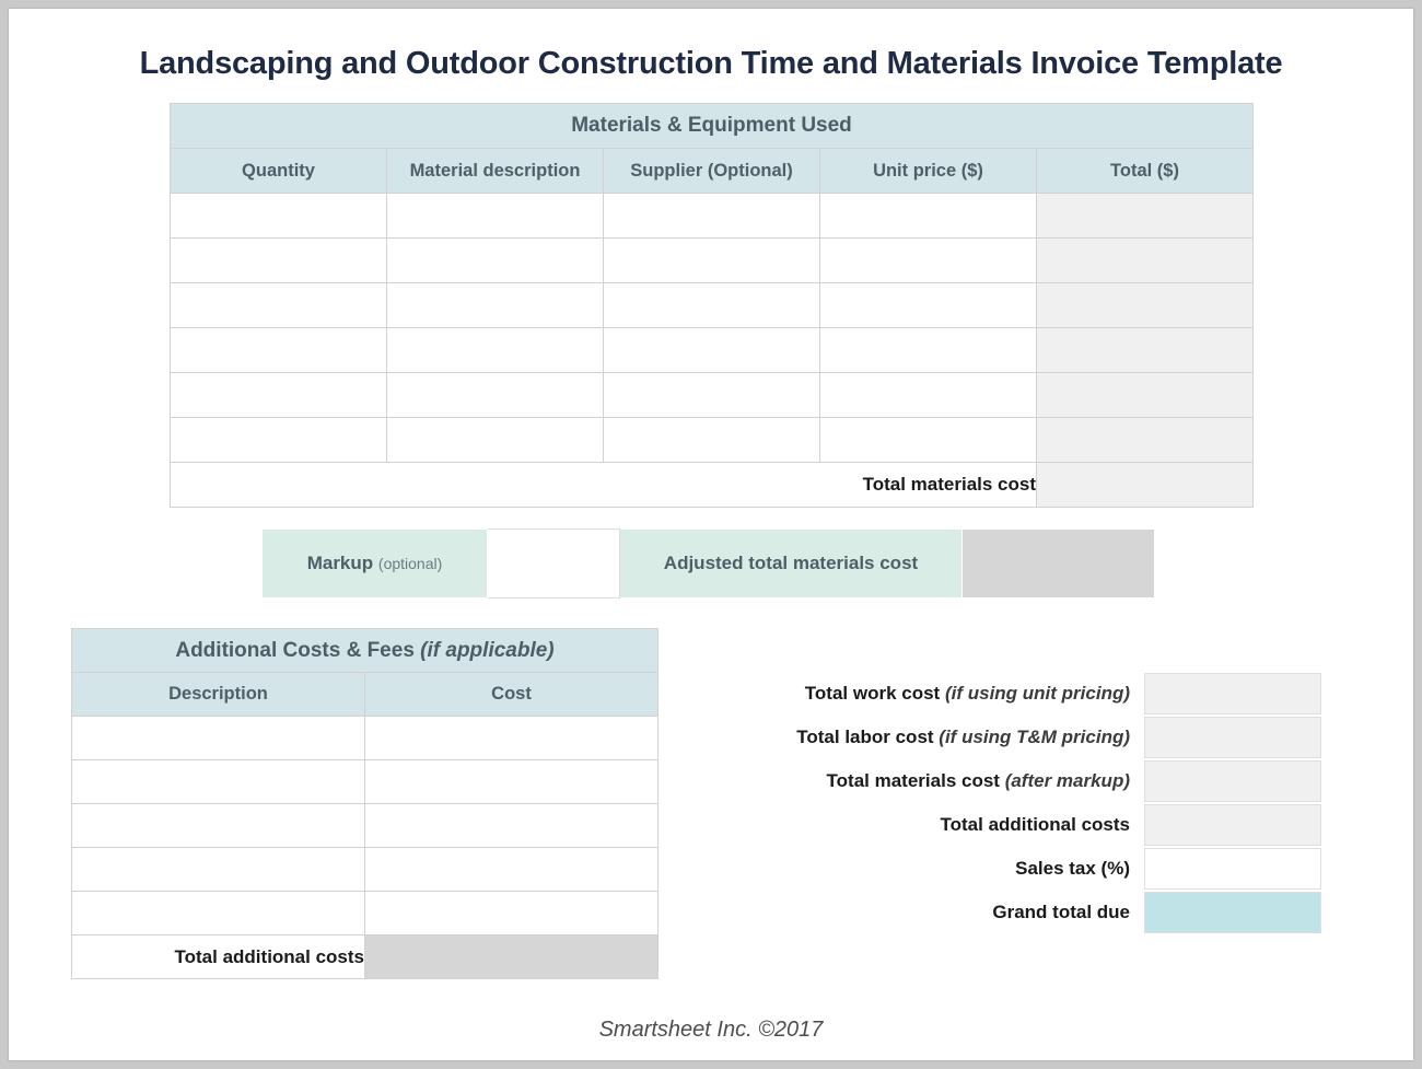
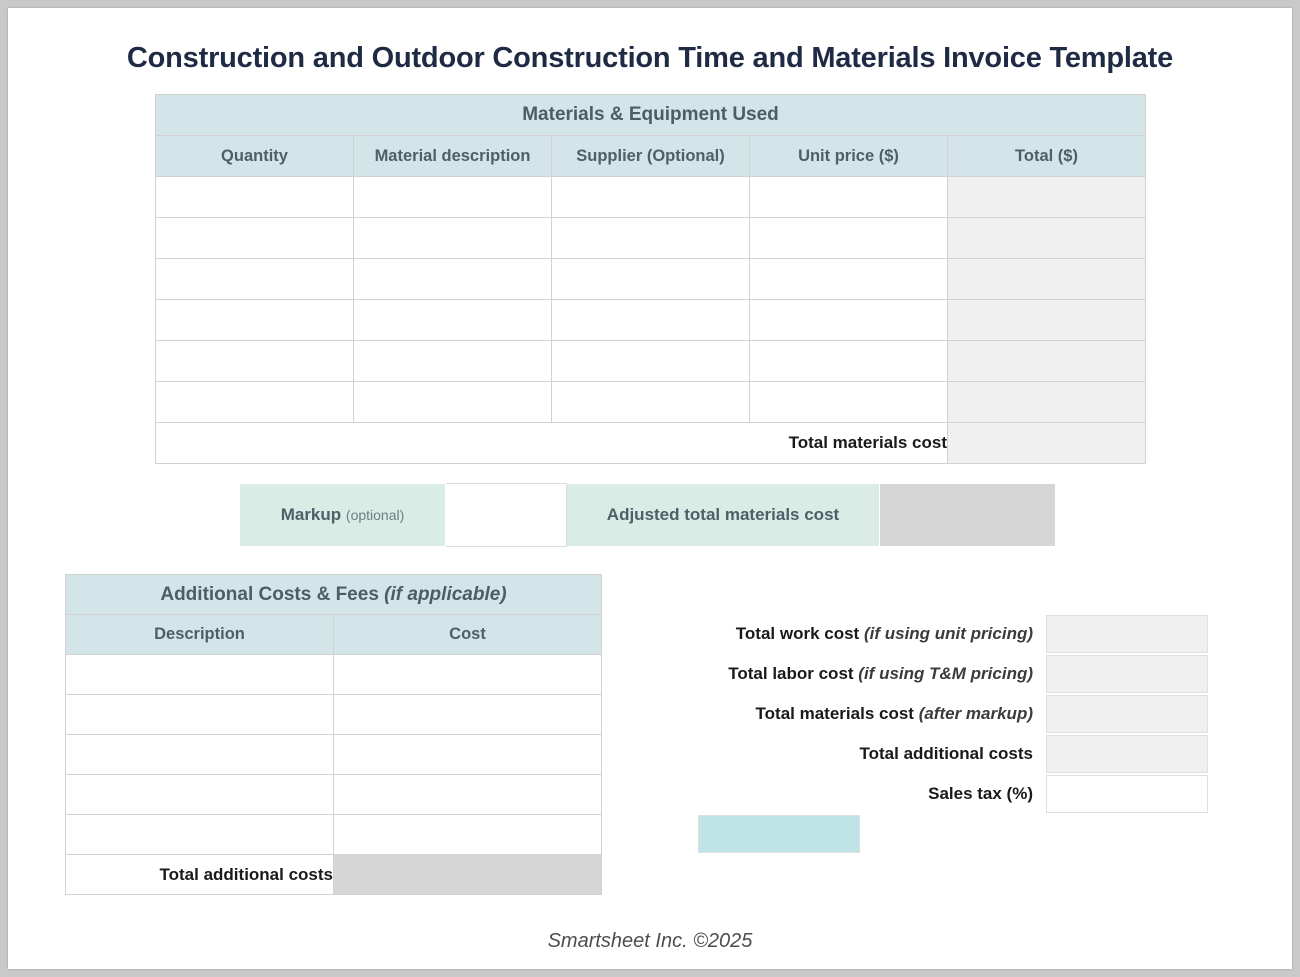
- Landscaping and Outdoor Construction Time and Materials Invoice Template
+ Construction and Outdoor Construction Time and Materials Invoice Template
  Materials & Equipment Used
  Quantity	Material description	Supplier (Optional)	Unit price ($)	Total ($)
  Total materials cost
  Markup (optional)		Adjusted total materials cost
  Additional Costs & Fees (if applicable)
  Description	Cost
  Total additional costs
  Total work cost (if using unit pricing)
  Total labor cost (if using T&M pricing)
  Total materials cost (after markup)
  Total additional costs
  Sales tax (%)
- Grand total due
- Smartsheet Inc. ©2017
+ Smartsheet Inc. ©2025
